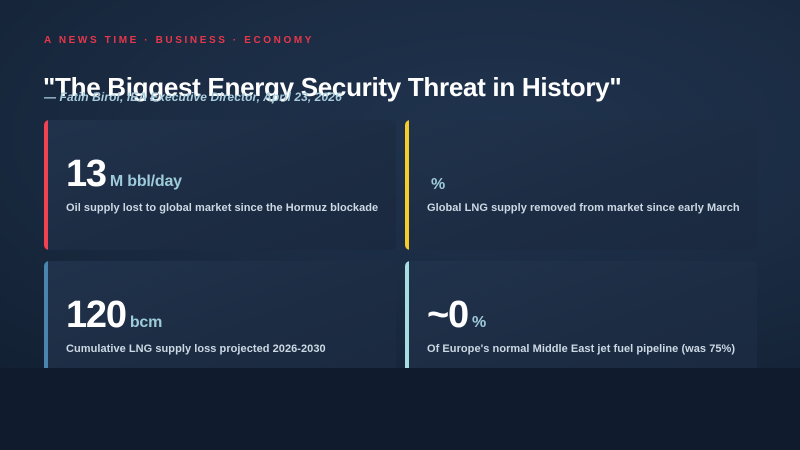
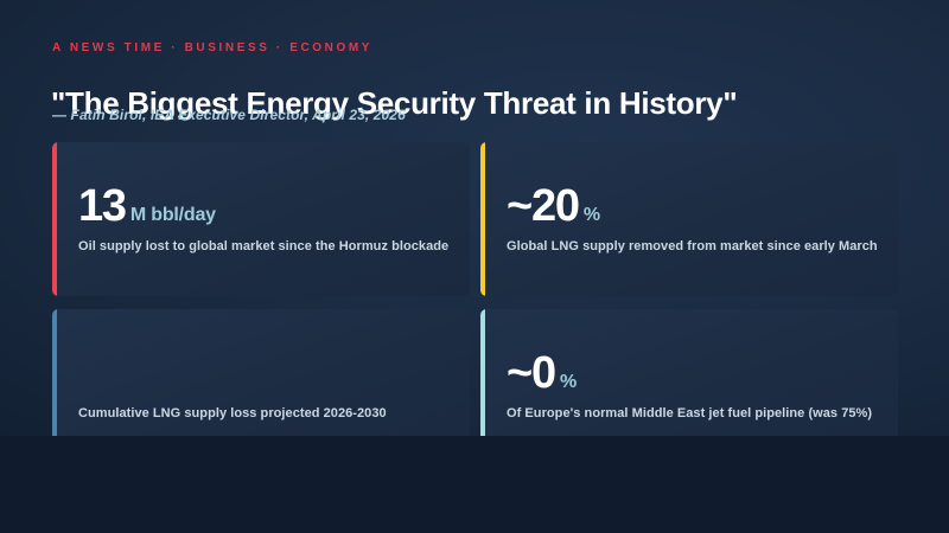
  A NEWS TIME · BUSINESS · ECONOMY
  "The Biggest Energy Security Threat in History"
  — Fatih Birol, IEA Executive Director, April 23, 2026
  13
  M bbl/day
  Oil supply lost to global market since the Hormuz blockade
+ ~20
  %
  Global LNG supply removed from market since early March
- 120
- bcm
  Cumulative LNG supply loss projected 2026-2030
  ~0
  %
  Of Europe's normal Middle East jet fuel pipeline (was 75%)
